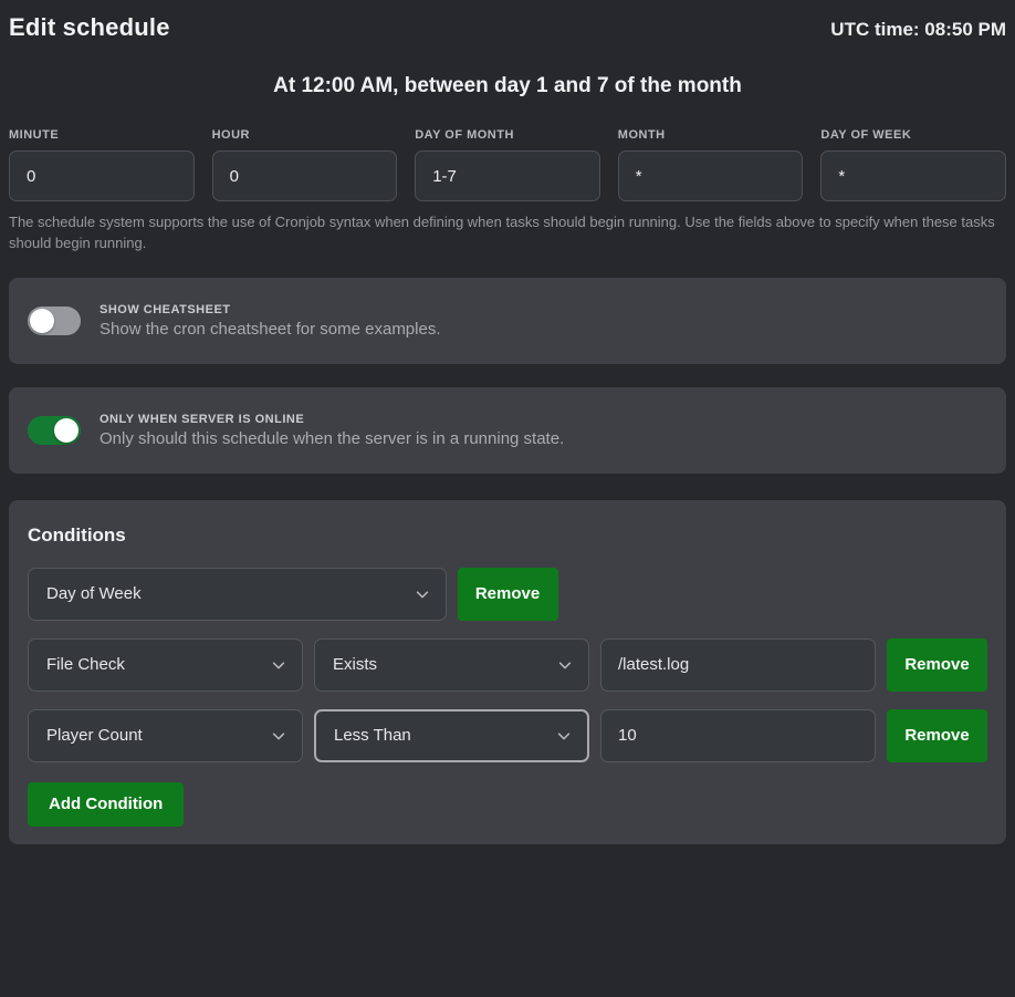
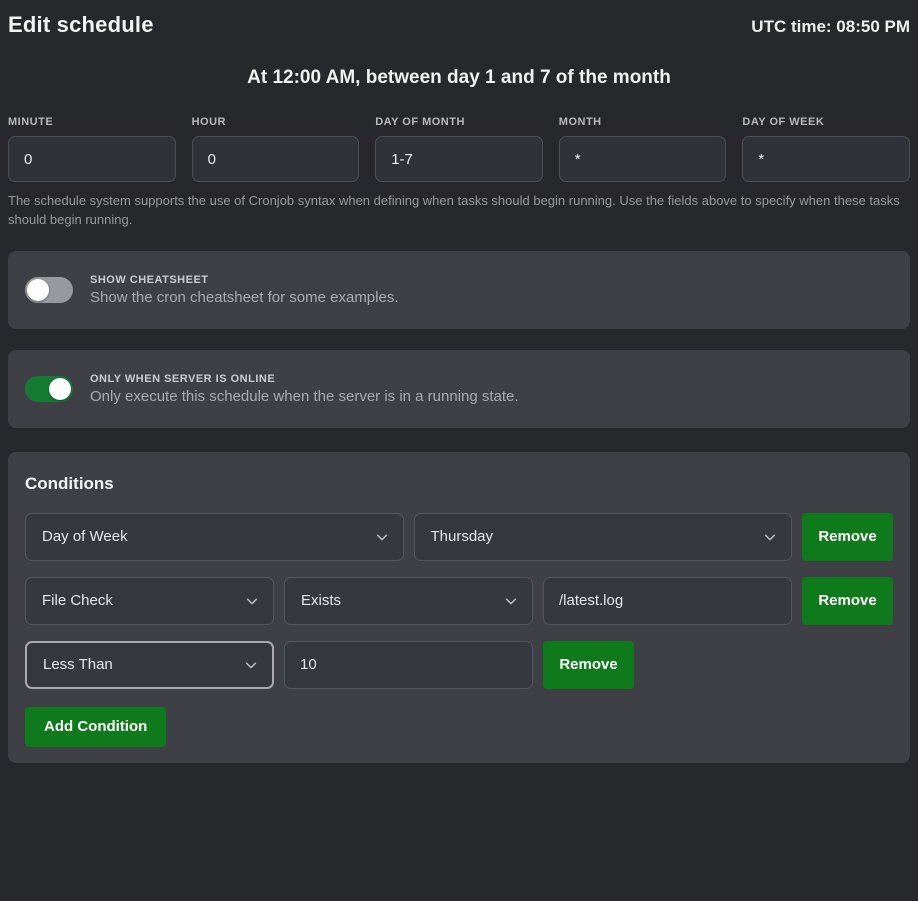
  Edit schedule
  UTC time: 08:50 PM
  At 12:00 AM, between day 1 and 7 of the month
  MINUTE
  0
  HOUR
  0
  DAY OF MONTH
  1-7
  MONTH
  *
  DAY OF WEEK
  *
  The schedule system supports the use of Cronjob syntax when defining when tasks should begin running. Use the fields above to specify when these tasks should begin running.
  SHOW CHEATSHEET
  Show the cron cheatsheet for some examples.
  ONLY WHEN SERVER IS ONLINE
- Only should this schedule when the server is in a running state.
+ Only execute this schedule when the server is in a running state.
  Conditions
  Day of Week
+ Thursday
  Remove
  File Check
  Exists
  /latest.log
  Remove
- Player Count
  Less Than
  10
  Remove
  Add Condition
